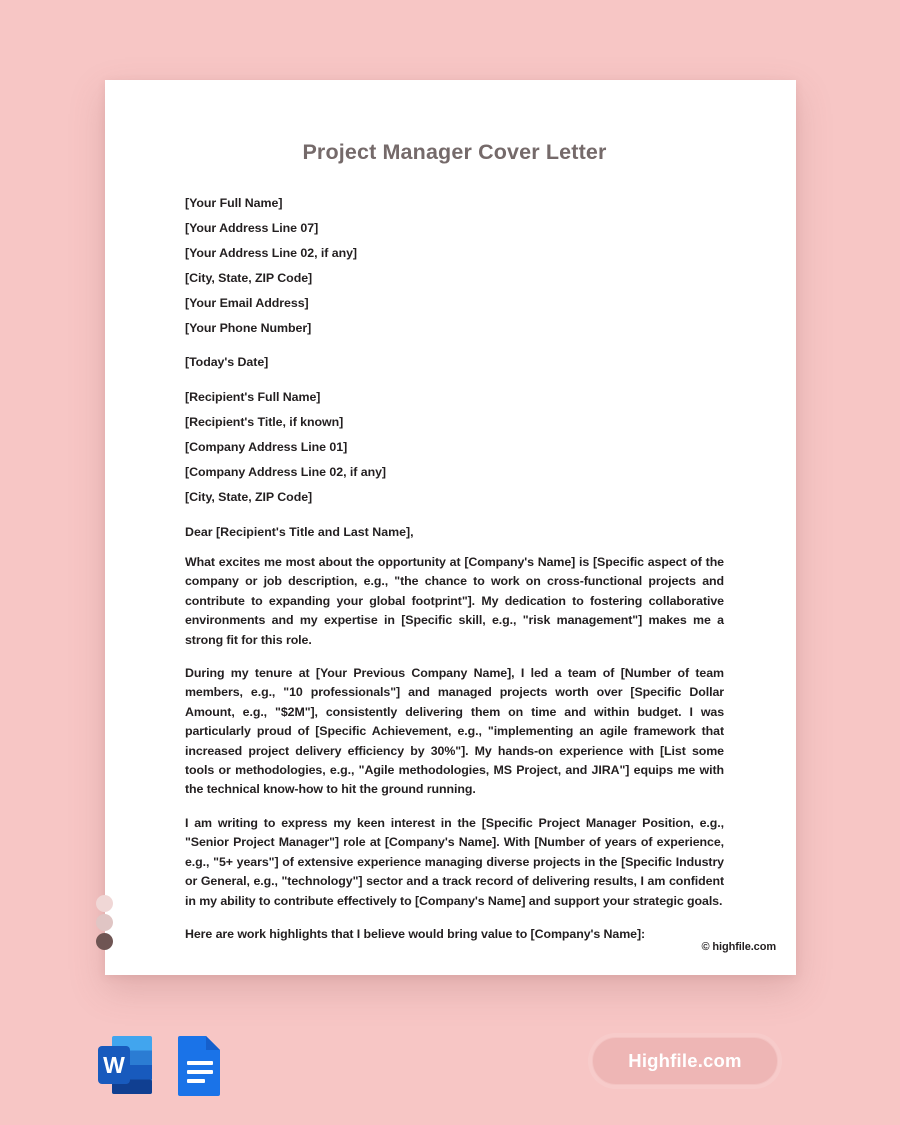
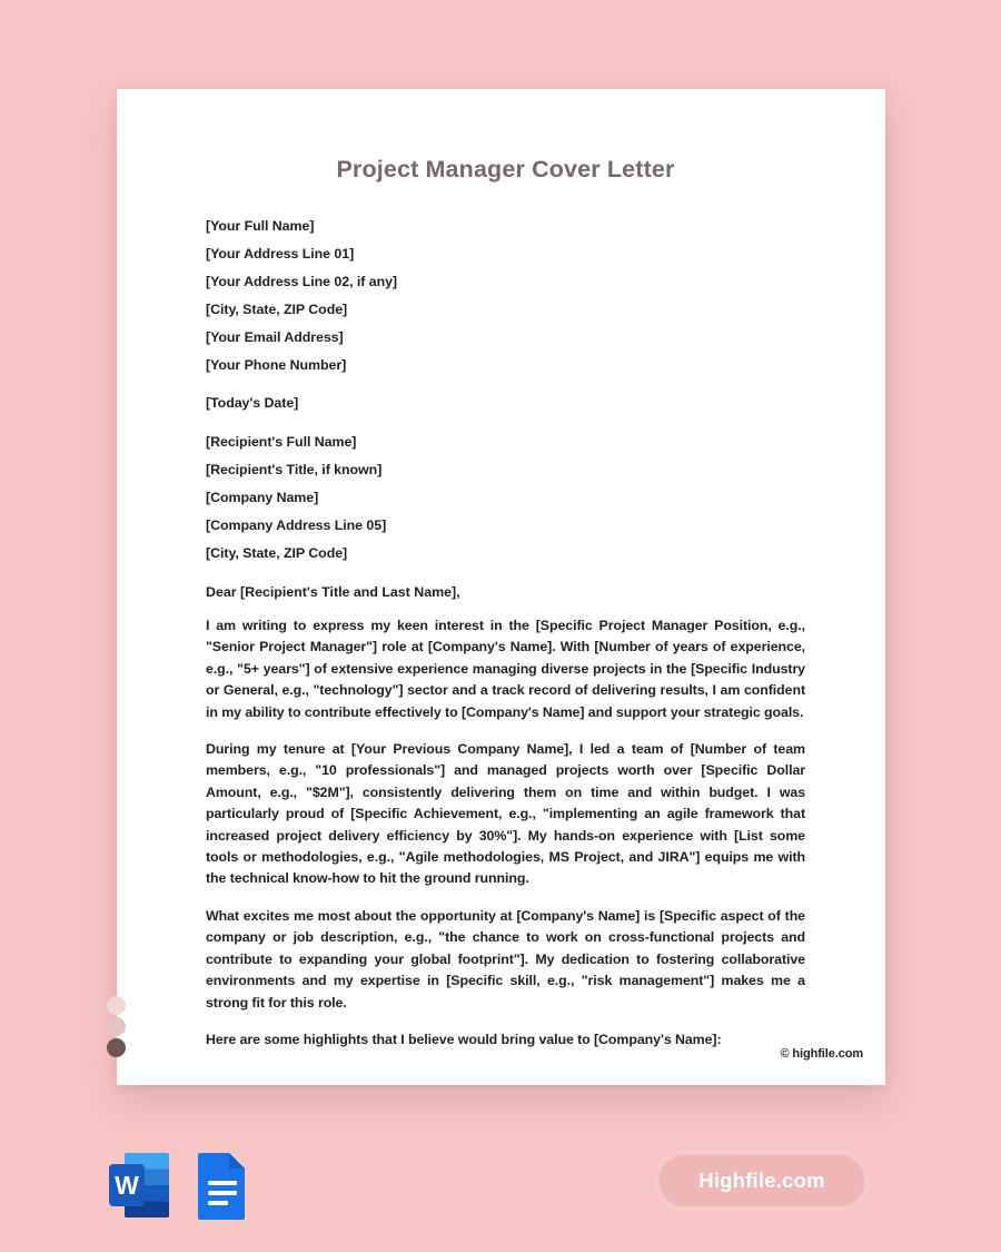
  Project Manager Cover Letter
  [Your Full Name]
- [Your Address Line 07]
+ [Your Address Line 01]
  [Your Address Line 02, if any]
  [City, State, ZIP Code]
  [Your Email Address]
  [Your Phone Number]
  [Today's Date]
  [Recipient's Full Name]
  [Recipient's Title, if known]
+ [Company Name]
- [Company Address Line 01]
+ [Company Address Line 05]
- [Company Address Line 02, if any]
  [City, State, ZIP Code]
  Dear [Recipient's Title and Last Name],
- What excites me most about the opportunity at [Company's Name] is [Specific aspect of the company or job description, e.g., "the chance to work on cross-functional projects and contribute to expanding your global footprint"]. My dedication to fostering collaborative environments and my expertise in [Specific skill, e.g., "risk management"] makes me a strong fit for this role.
+ I am writing to express my keen interest in the [Specific Project Manager Position, e.g., "Senior Project Manager"] role at [Company's Name]. With [Number of years of experience, e.g., "5+ years"] of extensive experience managing diverse projects in the [Specific Industry or General, e.g., "technology"] sector and a track record of delivering results, I am confident in my ability to contribute effectively to [Company's Name] and support your strategic goals.
  During my tenure at [Your Previous Company Name], I led a team of [Number of team members, e.g., "10 professionals"] and managed projects worth over [Specific Dollar Amount, e.g., "$2M"], consistently delivering them on time and within budget. I was particularly proud of [Specific Achievement, e.g., "implementing an agile framework that increased project delivery efficiency by 30%"]. My hands-on experience with [List some tools or methodologies, e.g., "Agile methodologies, MS Project, and JIRA"] equips me with the technical know-how to hit the ground running.
- I am writing to express my keen interest in the [Specific Project Manager Position, e.g., "Senior Project Manager"] role at [Company's Name]. With [Number of years of experience, e.g., "5+ years"] of extensive experience managing diverse projects in the [Specific Industry or General, e.g., "technology"] sector and a track record of delivering results, I am confident in my ability to contribute effectively to [Company's Name] and support your strategic goals.
+ What excites me most about the opportunity at [Company's Name] is [Specific aspect of the company or job description, e.g., "the chance to work on cross-functional projects and contribute to expanding your global footprint"]. My dedication to fostering collaborative environments and my expertise in [Specific skill, e.g., "risk management"] makes me a strong fit for this role.
- Here are work highlights that I believe would bring value to [Company's Name]:
+ Here are some highlights that I believe would bring value to [Company's Name]:
  © highfile.com
  W
  Highfile.com
